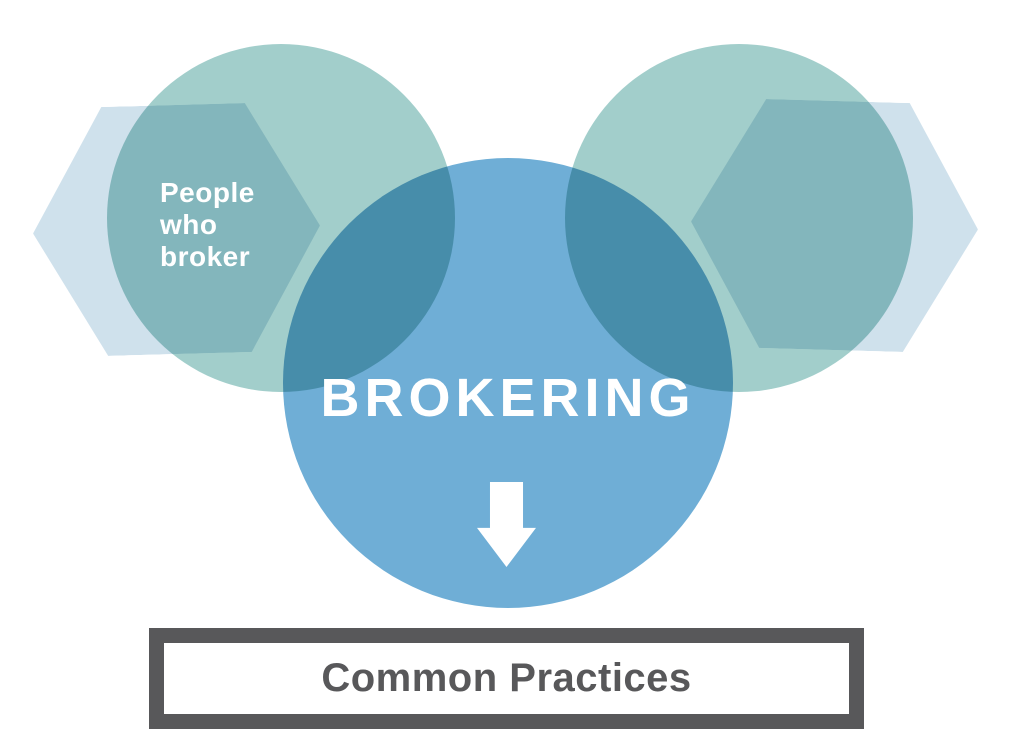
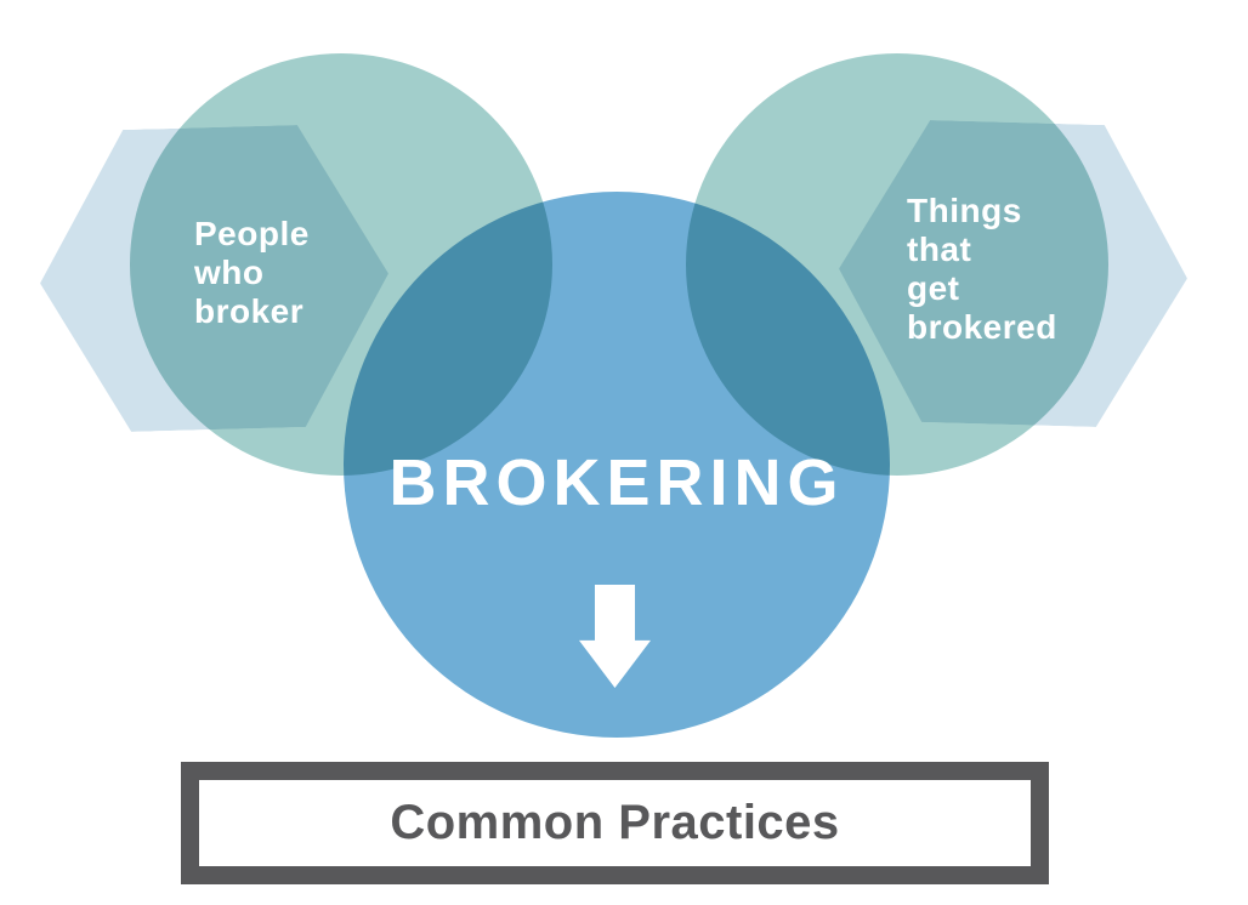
  People
  who
  broker
+ Things
+ that
+ get
+ brokered
  BROKERING
  Common Practices
